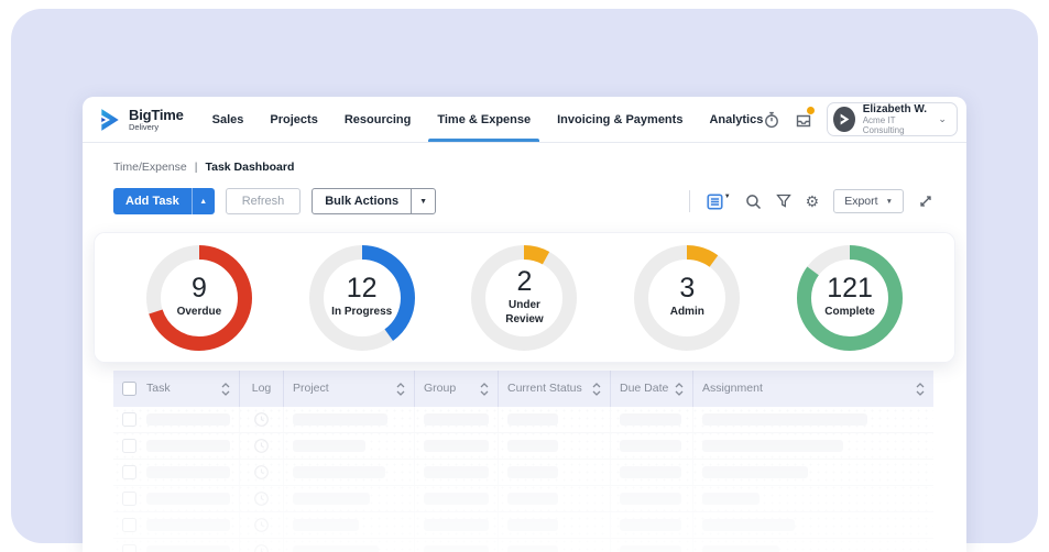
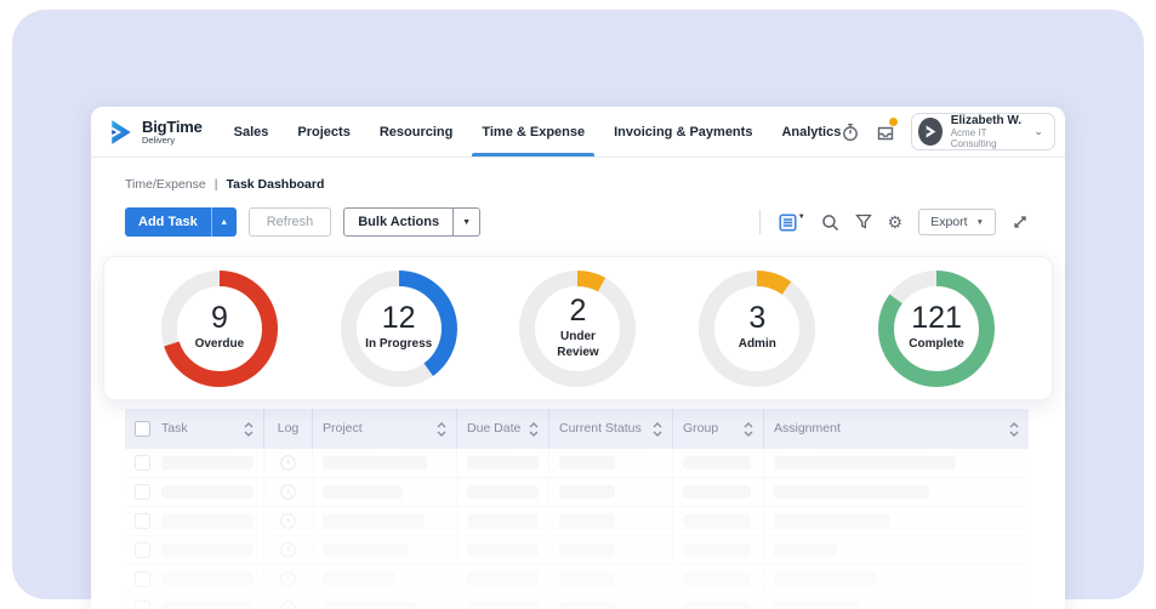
  BigTime
  Delivery
  Sales
  Projects
  Resourcing
  Time & Expense
  Invoicing & Payments
  Analytics
  Elizabeth W.
  Acme IT Consulting
  ⌄
  Time/Expense
  |
  Task Dashboard
  Add Task
  Refresh
  Bulk Actions
  ⚙
  Export
  9
  Overdue
  12
  In Progress
  2
  Under Review
  3
  Admin
  121
  Complete
  Task
  Log
  Project
- Group
+ Due Date
  Current Status
- Due Date
+ Group
  Assignment
